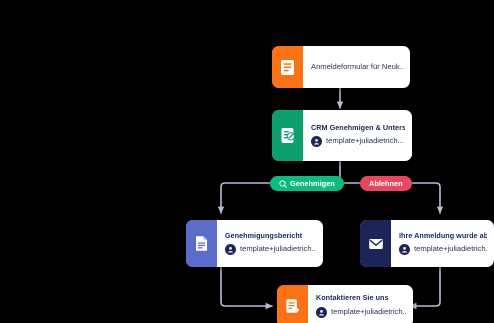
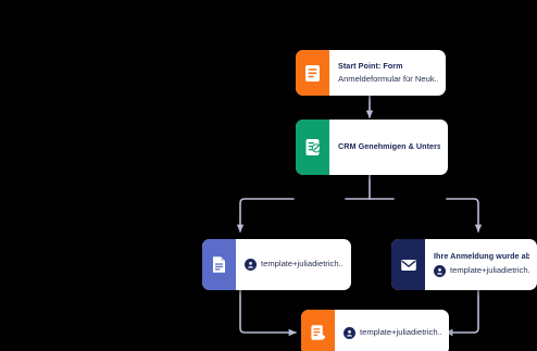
+ Start Point: Form
  Anmeldeformular für Neuk..
  CRM Genehmigen & Unters
- template+juliadietrich...
- Genehmigen
- Ablehnen
- Genehmigungsbericht
  template+juliadietrich..
  Ihre Anmeldung wurde ab
  template+juliadietrich.
- Kontaktieren Sie uns
  template+juliadietrich..
